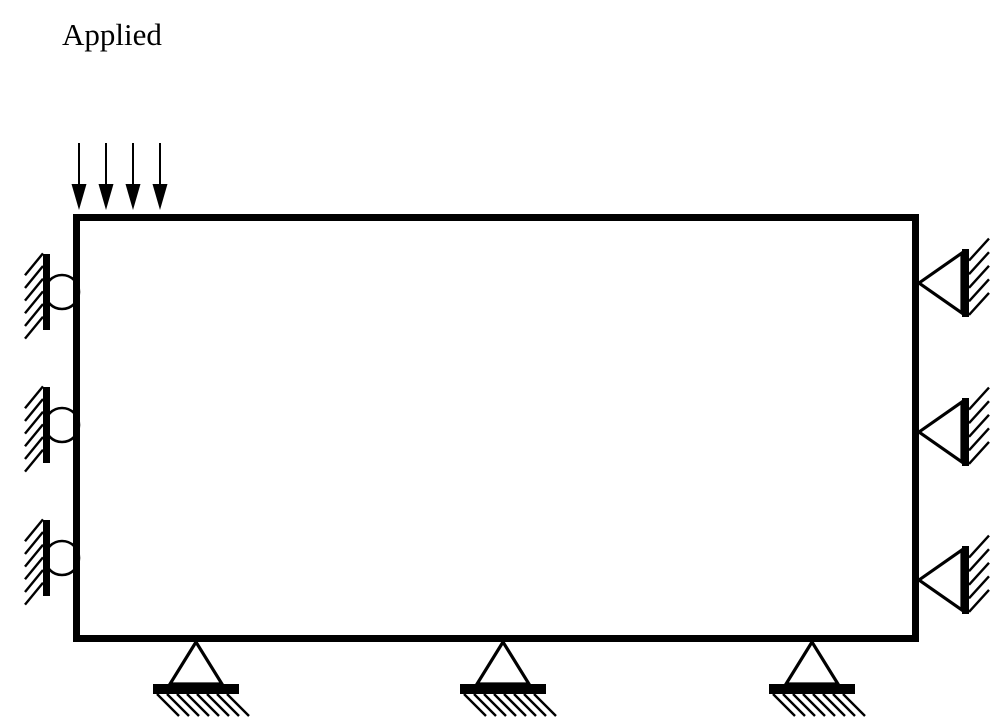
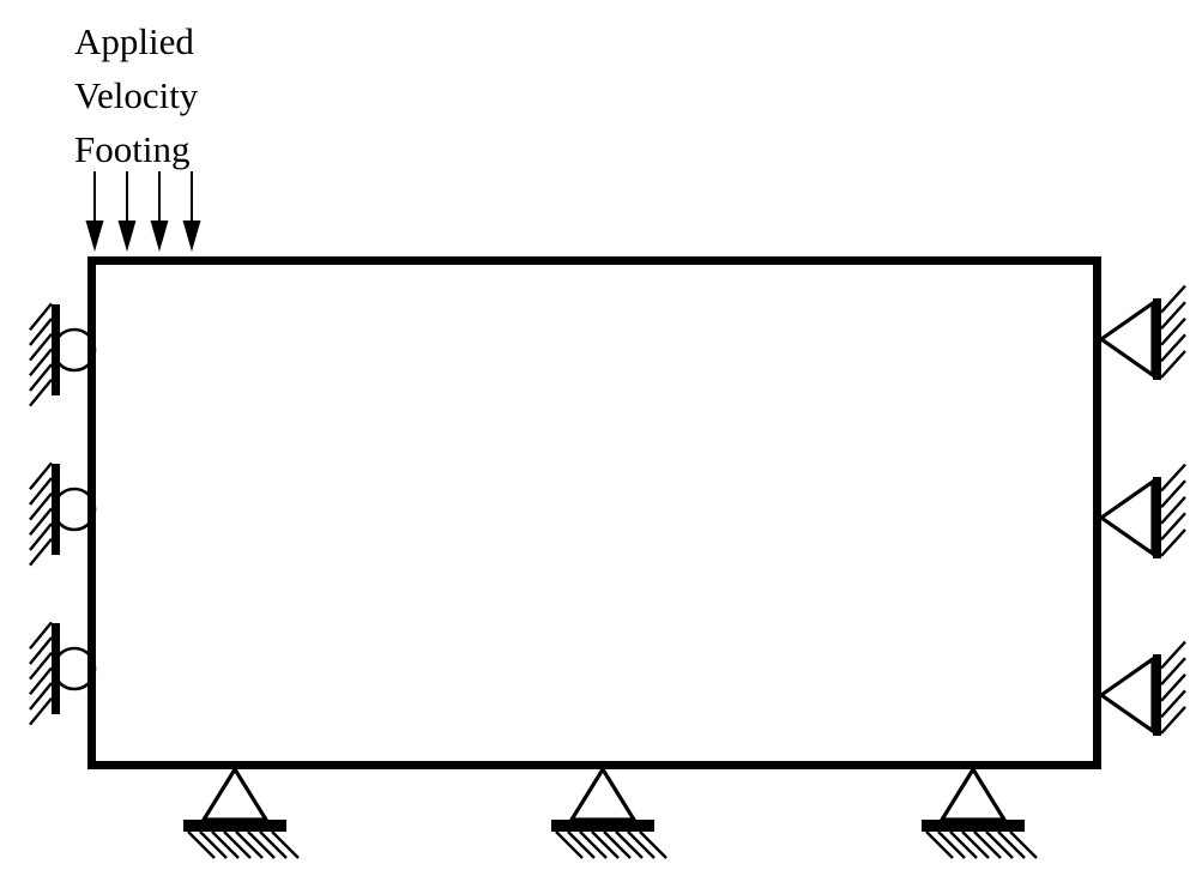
  Applied
+ Velocity
+ Footing
